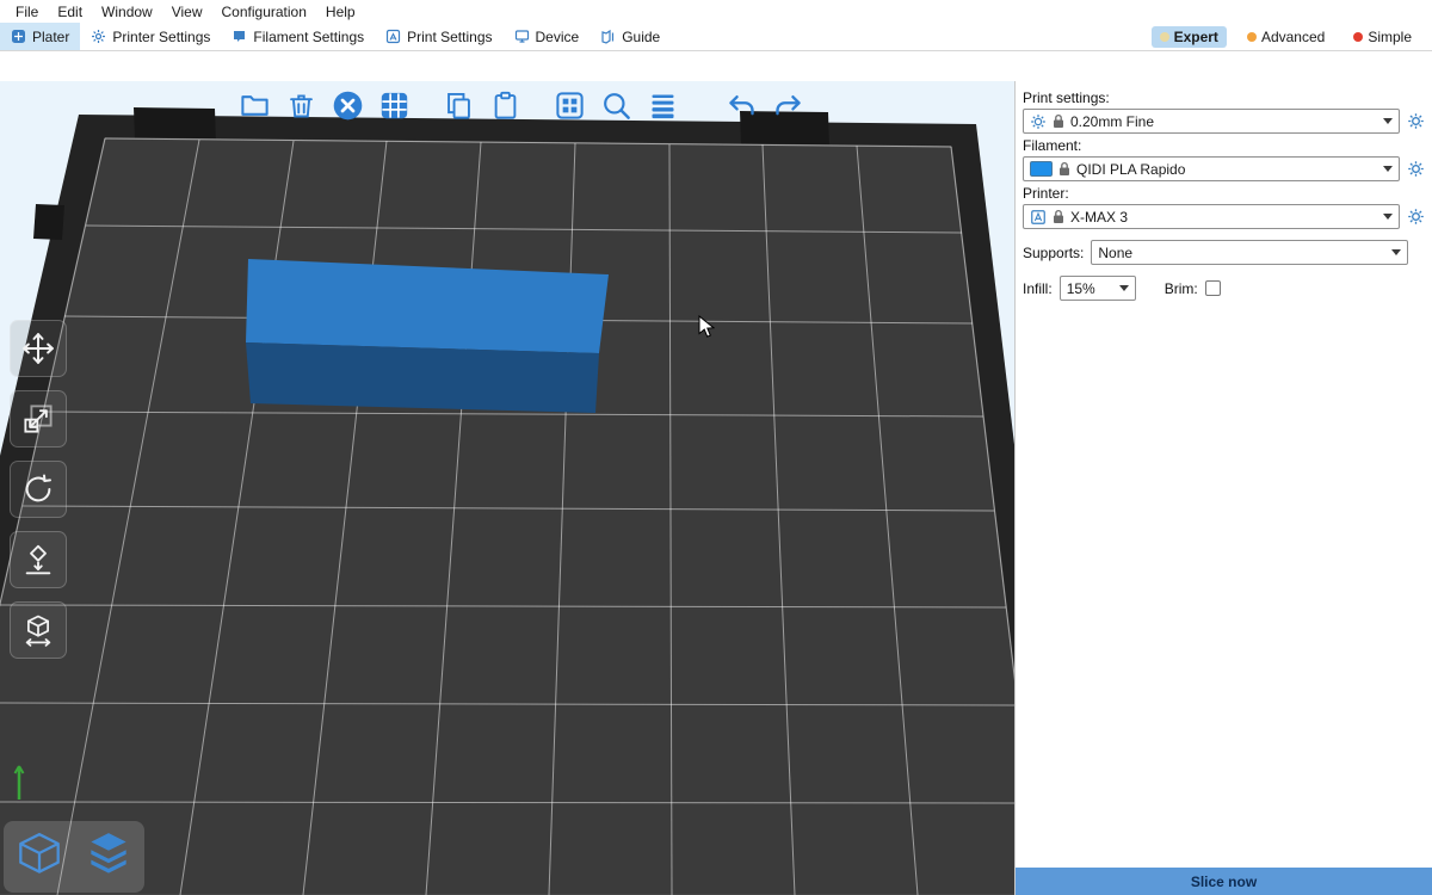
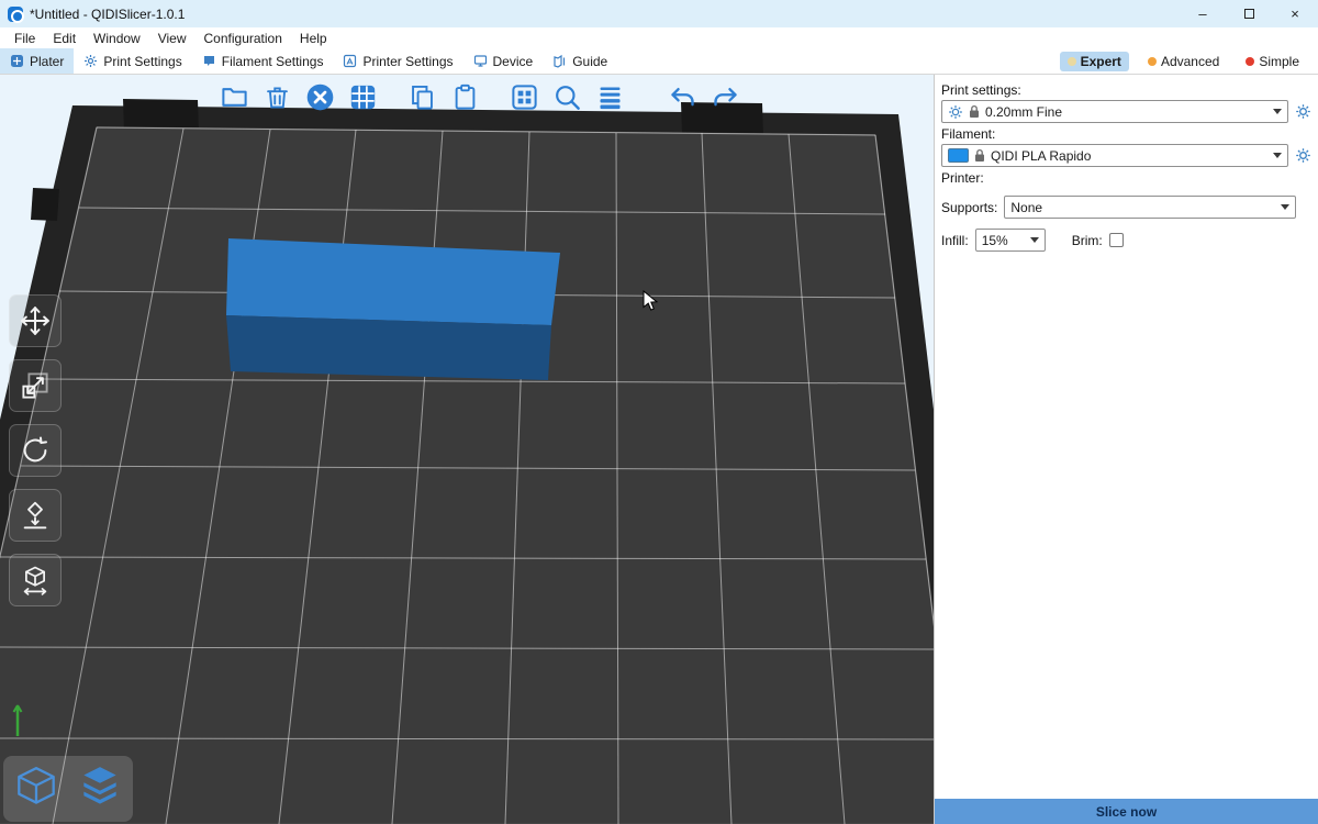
+ *Untitled - QIDISlicer-1.0.1
+ –
+ ×
  File
  Edit
  Window
  View
  Configuration
  Help
  Plater
- Printer Settings
+ Print Settings
  Filament Settings
- Print Settings
+ Printer Settings
  Device
  Guide
  Expert
  Advanced
  Simple
  Print settings:
  0.20mm Fine
  Filament:
  QIDI PLA Rapido
  Printer:
- X-MAX 3
  Supports:
  None
  Infill:
  15%
  Brim:
  Slice now
